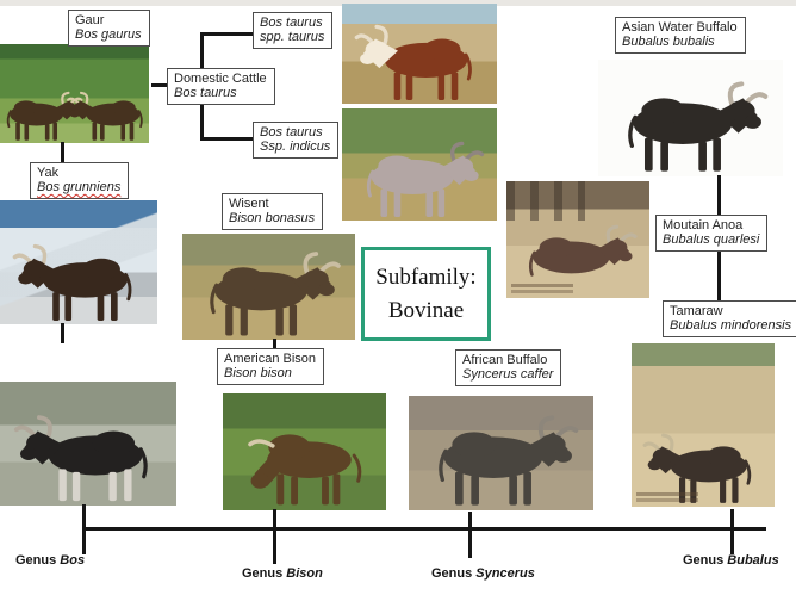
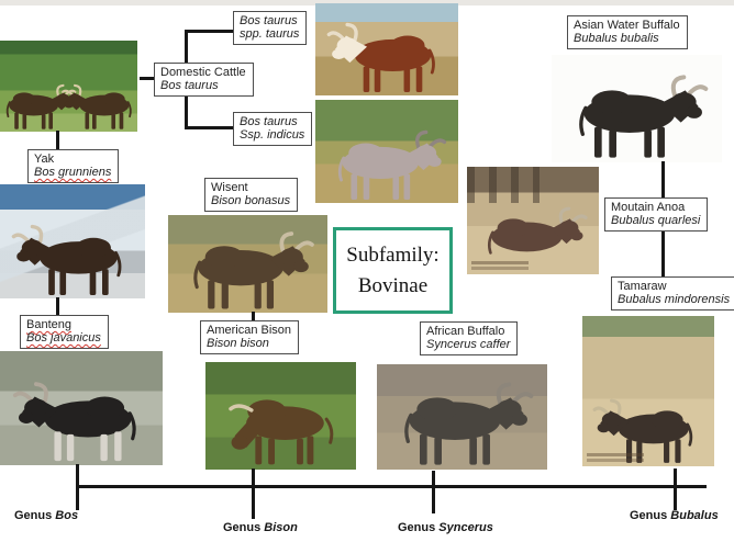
- Gaur
- Bos gaurus
  Domestic Cattle
  Bos taurus
  Bos taurus
  spp. taurus
  Bos taurus
  Ssp. indicus
  Asian Water Buffalo
  Bubalus bubalis
  Yak
  Bos grunniens
  Wisent
  Bison bonasus
  Moutain Anoa
  Bubalus quarlesi
  Tamaraw
  Bubalus mindorensis
+ Banteng
+ Bos javanicus
  American Bison
  Bison bison
  African Buffalo
  Syncerus caffer
  Subfamily:
  Bovinae
  Genus Bos
  Genus Bison
  Genus Syncerus
  Genus Bubalus
